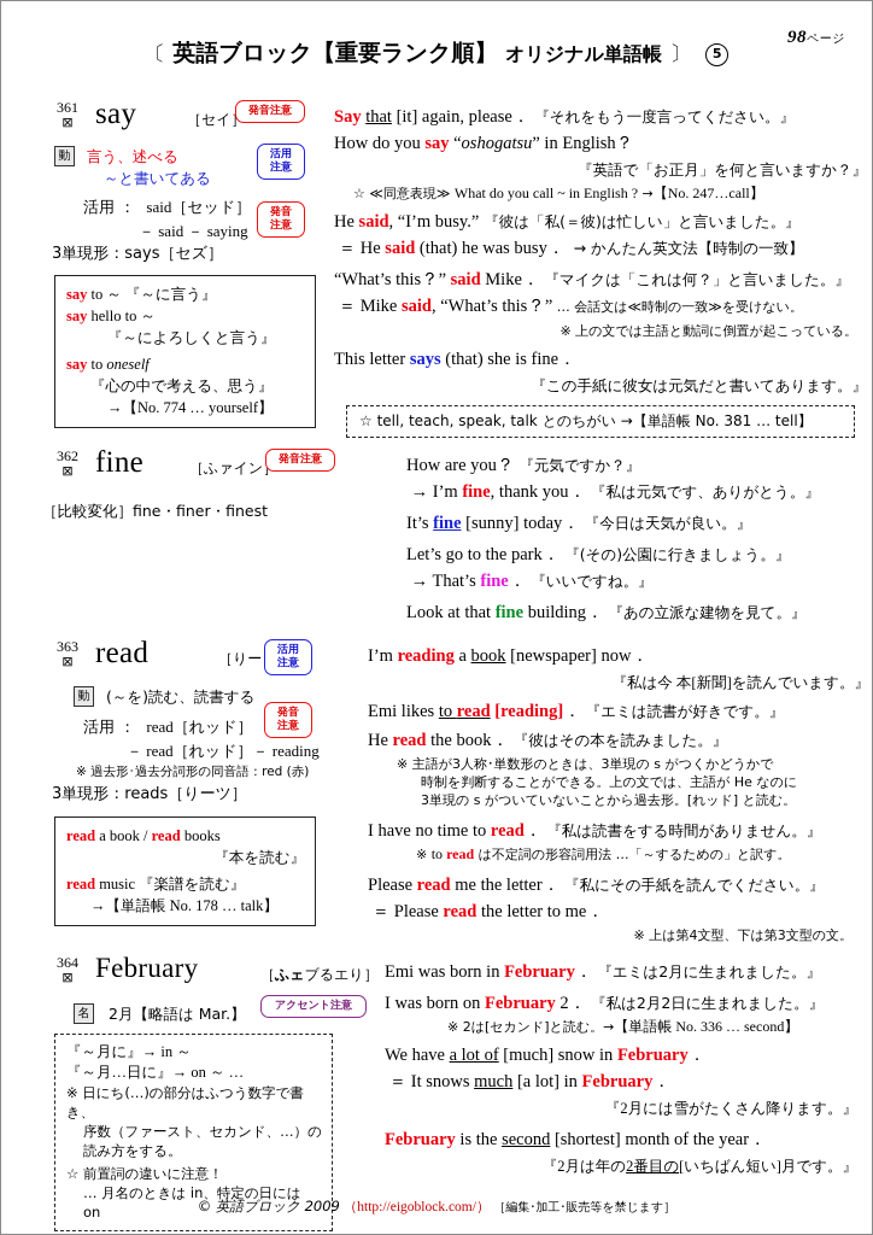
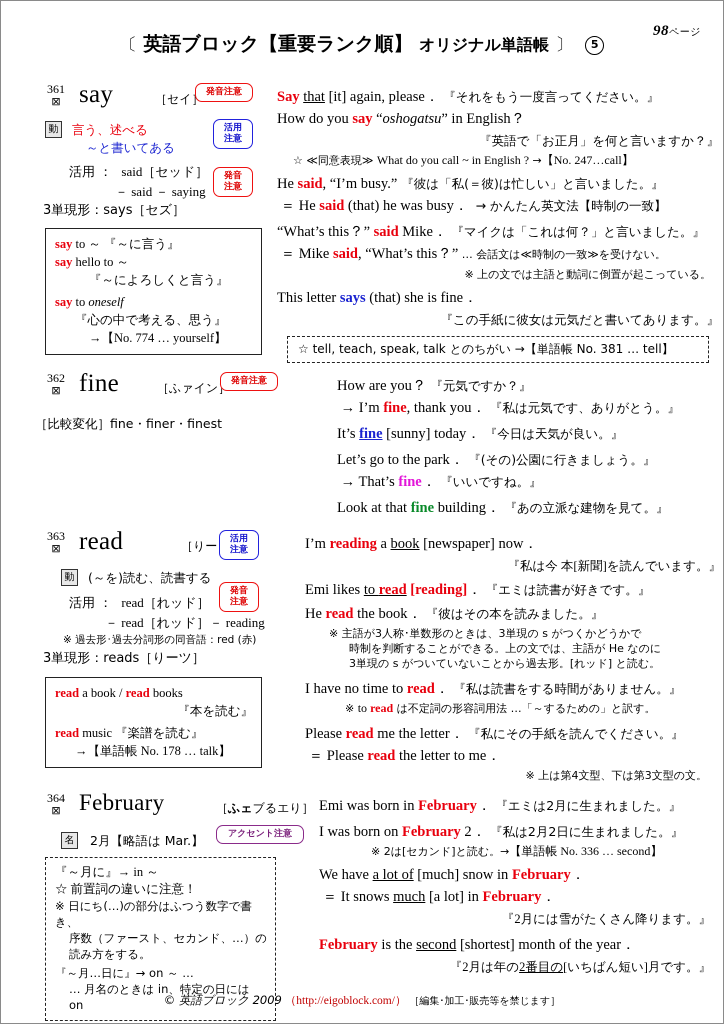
  98ページ
  〔 英語ブロック【重要ランク順】 オリジナル単語帳 〕 5
  361
  ⊠
  say
  ［セイ
  動 言う、述べる
  ～と書いてある
  活用 ： said［セッド］
  － said － saying
  3単現形：says［セズ］
  say to ～ 『～に言う』
  say hello to ～
  『～によろしくと言う』
  say to oneself
  『心の中で考える、思う』
  →【No. 774 … yourself】
  発音注意
  活用
  注意
  発音
  注意
  Say that [it] again, please． 『それをもう一度言ってください。』
  How do you say “oshogatsu” in English？
  『英語で「お正月」を何と言いますか？』
  ☆ ≪同意表現≫ What do you call ~ in English ? →【No. 247…call】
  He said, “I’m busy.” 『彼は「私(＝彼)は忙しい」と言いました。』
  ＝ He said (that) he was busy． → かんたん英文法【時制の一致】
  “What’s this？” said Mike． 『マイクは「これは何？」と言いました。』
  ＝ Mike said, “What’s this？” … 会話文は≪時制の一致≫を受けない。
  ※ 上の文では主語と動詞に倒置が起こっている。
  This letter says (that) she is fine．
  『この手紙に彼女は元気だと書いてあります。』
  ☆ tell, teach, speak, talk とのちがい →【単語帳 No. 381 … tell】
  362
  ⊠
  fine
  ［ふァイン
  ［比較変化］fine・finer・finest
  発音注意
  How are you？ 『元気ですか？』
  → I’m fine, thank you． 『私は元気です、ありがとう。』
  It’s fine [sunny] today． 『今日は天気が良い。』
  Let’s go to the park． 『(その)公園に行きましょう。』
  → That’s fine． 『いいですね。』
  Look at that fine building． 『あの立派な建物を見て。』
  363
  ⊠
  read
  動 (～を)読む、読書する
  活用 ： read［れッド］
  － read［れッド］－ reading
  ※ 過去形･過去分詞形の同音語：red (赤)
  3単現形：reads［りーツ］
  read a book / read books
  『本を読む』
  read music 『楽譜を読む』
  →【単語帳 No. 178 … talk】
  活用
  注意
  発音
  注意
  I’m reading a book [newspaper] now．
  『私は今 本[新聞]を読んでいます。』
  Emi likes to read [reading]． 『エミは読書が好きです。』
  He read the book． 『彼はその本を読みました。』
  ※ 主語が3人称･単数形のときは、3単現の s がつくかどうかで
  時制を判断することができる。上の文では、主語が He なのに
  3単現の s がついていないことから過去形。[れッド] と読む。
  I have no time to read． 『私は読書をする時間がありません。』
  ※ to read は不定詞の形容詞用法 …「～するための」と訳す。
  Please read me the letter． 『私にその手紙を読んでください。』
  ＝ Please read the letter to me．
  ※ 上は第4文型、下は第3文型の文。
  364
  ⊠
  February
  ［ふェブるエり］
  名 2月【略語は Mar.】
  『～月に』→ in ～
- 『～月…日に』→ on ～ …
+ ☆ 前置詞の違いに注意！
  ※ 日にち(…)の部分はふつう数字で書き、
  序数（ファースト、セカンド、…）の
  読み方をする。
- ☆ 前置詞の違いに注意！
+ 『～月…日に』→ on ～ …
  … 月名のときは in、特定の日には on
  アクセント注意
  Emi was born in February． 『エミは2月に生まれました。』
  I was born on February 2． 『私は2月2日に生まれました。』
  ※ 2は[セカンド]と読む。→【単語帳 No. 336 … second】
  We have a lot of [much] snow in February．
  ＝ It snows much [a lot] in February．
  『2月には雪がたくさん降ります。』
  February is the second [shortest] month of the year．
  『2月は年の2番目の[いちばん短い]月です。』
  © 英語ブロック 2009 （http://eigoblock.com/） ［編集･加工･販売等を禁じます］
